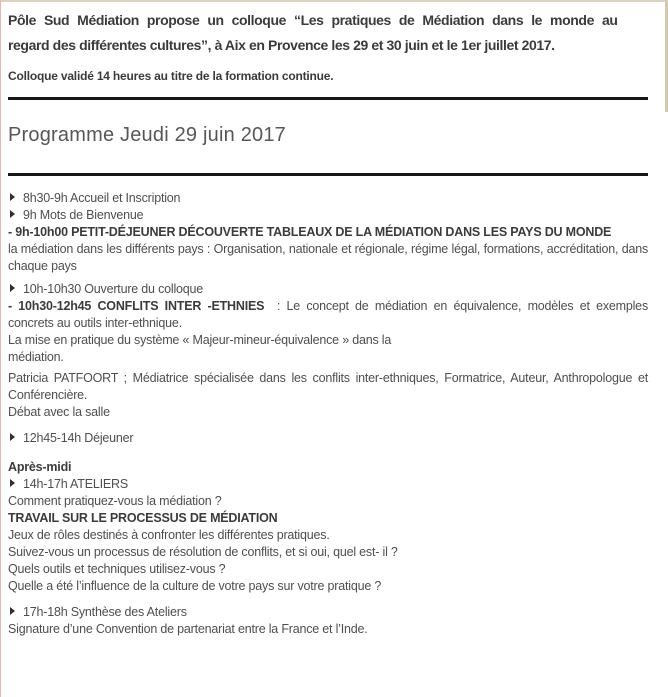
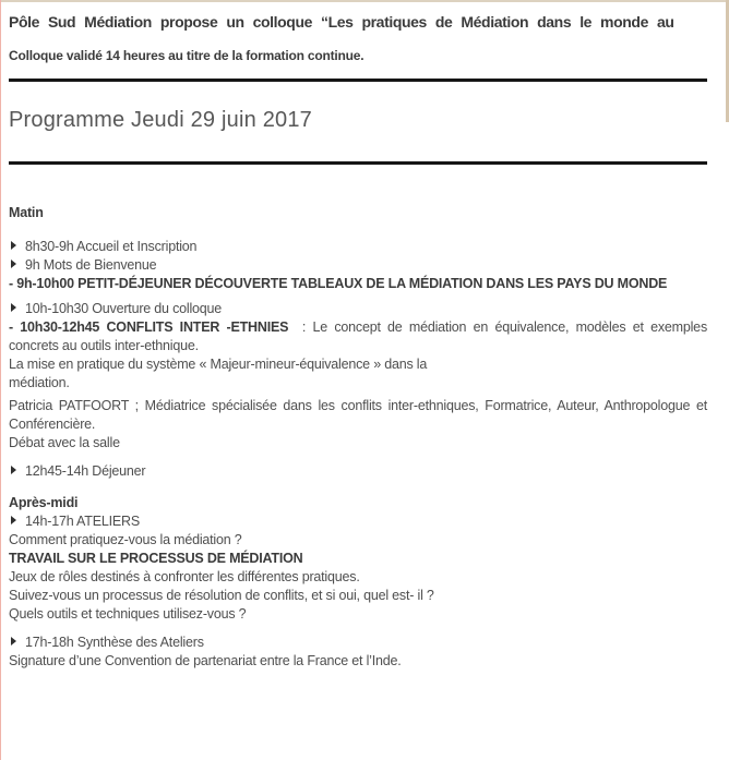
  Pôle Sud Médiation propose un colloque “Les pratiques de Médiation dans le monde au
- regard des différentes cultures”, à Aix en Provence les 29 et 30 juin et le 1er juillet 2017.
  Colloque validé 14 heures au titre de la formation continue.
  Programme Jeudi 29 juin 2017
+ Matin
  8h30-9h Accueil et Inscription
  9h Mots de Bienvenue
  - 9h-10h00 PETIT-DÉJEUNER DÉCOUVERTE TABLEAUX DE LA MÉDIATION DANS LES PAYS DU MONDE
- la médiation dans les différents pays : Organisation, nationale et régionale, régime légal, formations, accréditation, dans chaque pays
  10h-10h30 Ouverture du colloque
  - 10h30-12h45 CONFLITS INTER -ETHNIES : Le concept de médiation en équivalence, modèles et exemples concrets au outils inter-ethnique.
  La mise en pratique du système « Majeur-mineur-équivalence » dans la
  médiation.
  Patricia PATFOORT ; Médiatrice spécialisée dans les conflits inter-ethniques, Formatrice, Auteur, Anthropologue et Conférencière.
  Débat avec la salle
  12h45-14h Déjeuner
  Après-midi
  14h-17h ATELIERS
  Comment pratiquez-vous la médiation ?
  TRAVAIL SUR LE PROCESSUS DE MÉDIATION
  Jeux de rôles destinés à confronter les différentes pratiques.
  Suivez-vous un processus de résolution de conflits, et si oui, quel est- il ?
  Quels outils et techniques utilisez-vous ?
- Quelle a été l’influence de la culture de votre pays sur votre pratique ?
  17h-18h Synthèse des Ateliers
  Signature d’une Convention de partenariat entre la France et l’Inde.
